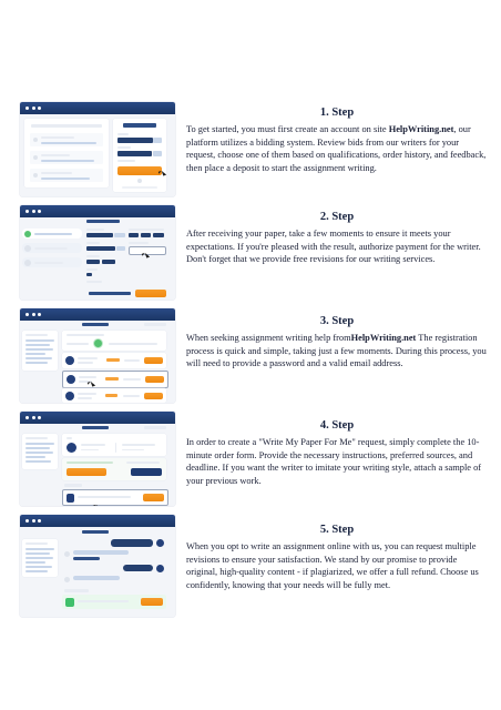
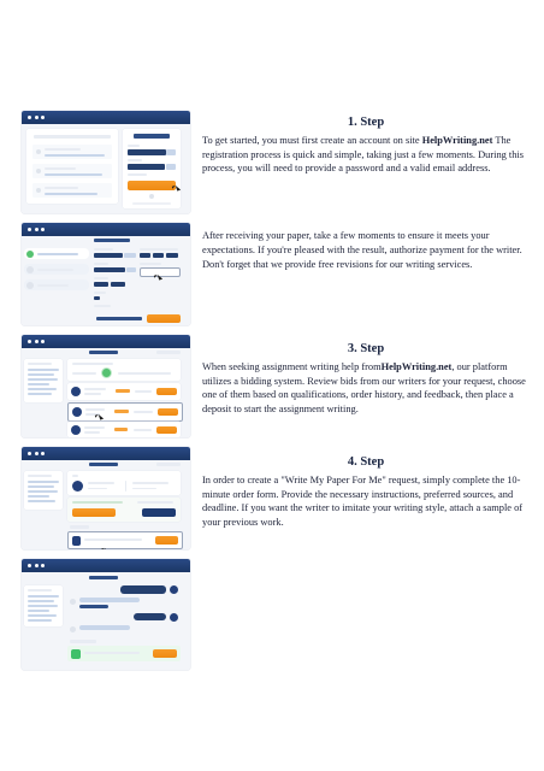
  1. Step
- To get started, you must first create an account on site HelpWriting.net, our platform utilizes a bidding system. Review bids from our writers for your request, choose one of them based on qualifications, order history, and feedback, then place a deposit to start the assignment writing.
+ To get started, you must first create an account on site HelpWriting.net The registration process is quick and simple, taking just a few moments. During this process, you will need to provide a password and a valid email address.
- 2. Step
  After receiving your paper, take a few moments to ensure it meets your expectations. If you're pleased with the result, authorize payment for the writer. Don't forget that we provide free revisions for our writing services.
  3. Step
- When seeking assignment writing help fromHelpWriting.net The registration process is quick and simple, taking just a few moments. During this process, you will need to provide a password and a valid email address.
+ When seeking assignment writing help fromHelpWriting.net, our platform utilizes a bidding system. Review bids from our writers for your request, choose one of them based on qualifications, order history, and feedback, then place a deposit to start the assignment writing.
  4. Step
  In order to create a "Write My Paper For Me" request, simply complete the 10-minute order form. Provide the necessary instructions, preferred sources, and deadline. If you want the writer to imitate your writing style, attach a sample of your previous work.
- 5. Step
- When you opt to write an assignment online with us, you can request multiple revisions to ensure your satisfaction. We stand by our promise to provide original, high-quality content - if plagiarized, we offer a full refund. Choose us confidently, knowing that your needs will be fully met.
